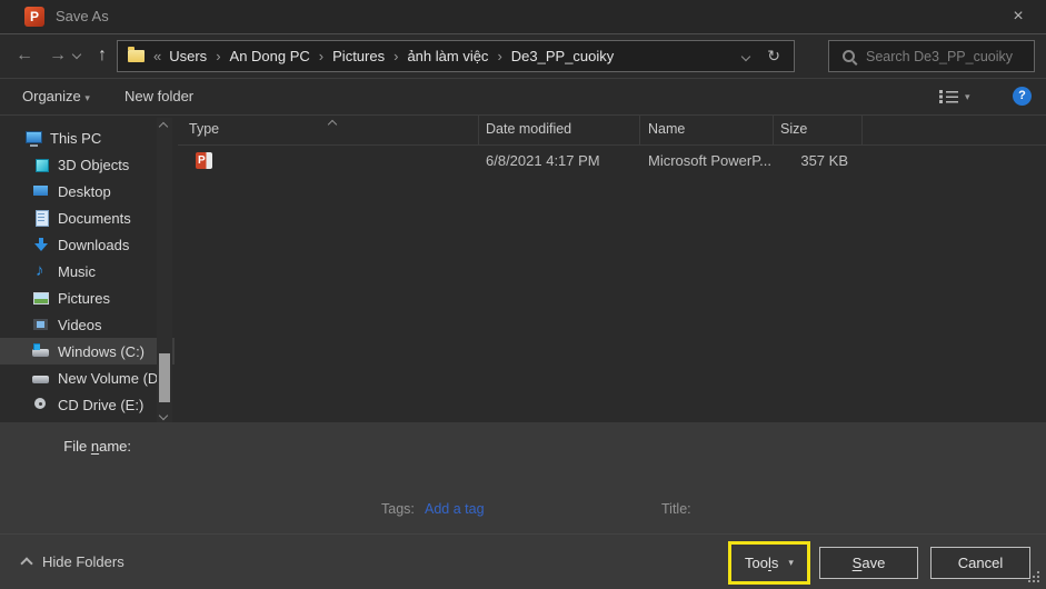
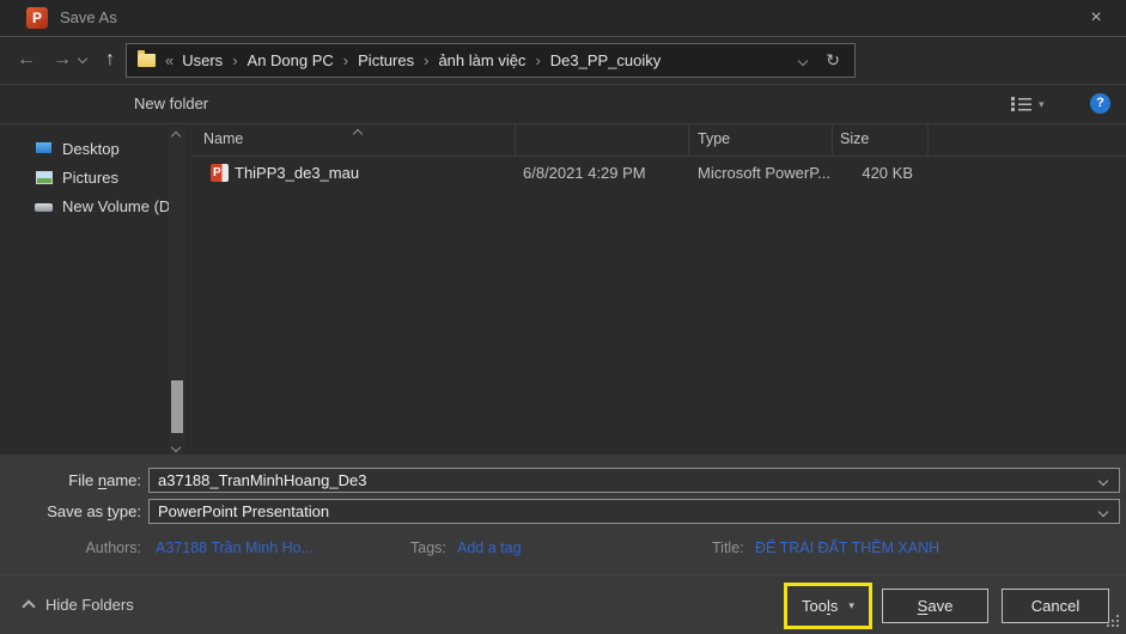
  P
  Save As
  ×
  ←
  →
  ↑
  «
  Users
  ›
  An Dong PC
  ›
  Pictures
  ›
  ảnh làm việc
  ›
  De3_PP_cuoiky
  ↻
- Search De3_PP_cuoiky
- Organize ▾
  New folder
  ▾
  ?
- This PC
- 3D Objects
  Desktop
- Documents
- Downloads
- Music
  Pictures
- Videos
- Windows (C:)
  New Volume (D
- CD Drive (E:)
- Type
+ Name
- Date modified
- Name
+ Type
  Size
  P
+ ThiPP3_de3_mau
- 6/8/2021 4:17 PM
+ 6/8/2021 4:29 PM
  Microsoft PowerP...
- 357 KB
+ 420 KB
  File name:
+ a37188_TranMinhHoang_De3
+ Save as type:
+ PowerPoint Presentation
+ Authors:
+ A37188 Trần Minh Ho...
  Tags:
  Add a tag
  Title:
+ ĐỂ TRÁI ĐẤT THÊM XANH
  Hide Folders
  Tools
  ▾
  Save
  Cancel
